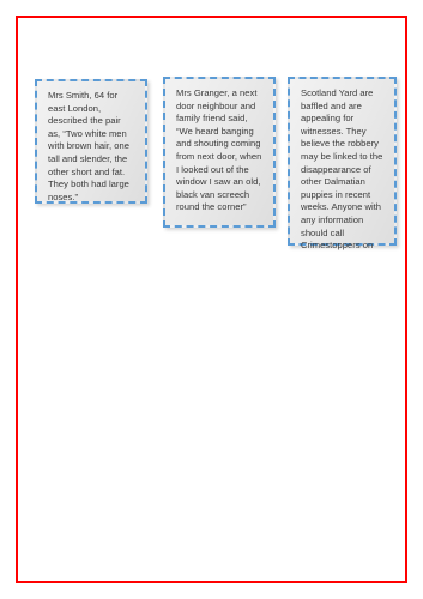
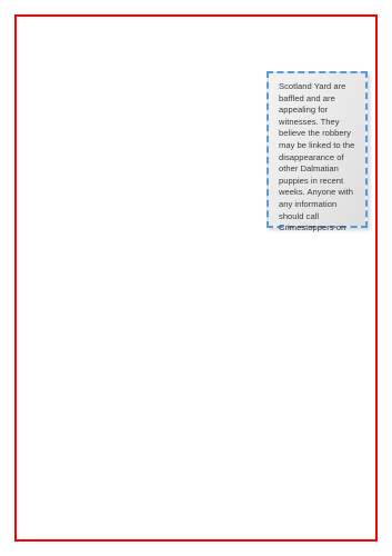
- Mrs Smith, 64 for east London, described the pair as, “Two white men with brown hair, one tall and slender, the other short and fat. They both had large noses.”
- Mrs Granger, a next door neighbour and family friend said, “We heard banging and shouting coming from next door, when I looked out of the window I saw an old, black van screech round the corner”
  Scotland Yard are baffled and are appealing for witnesses. They believe the robbery may be linked to the disappearance of other Dalmatian puppies in recent weeks. Anyone with any information should call Crimestoppers on
